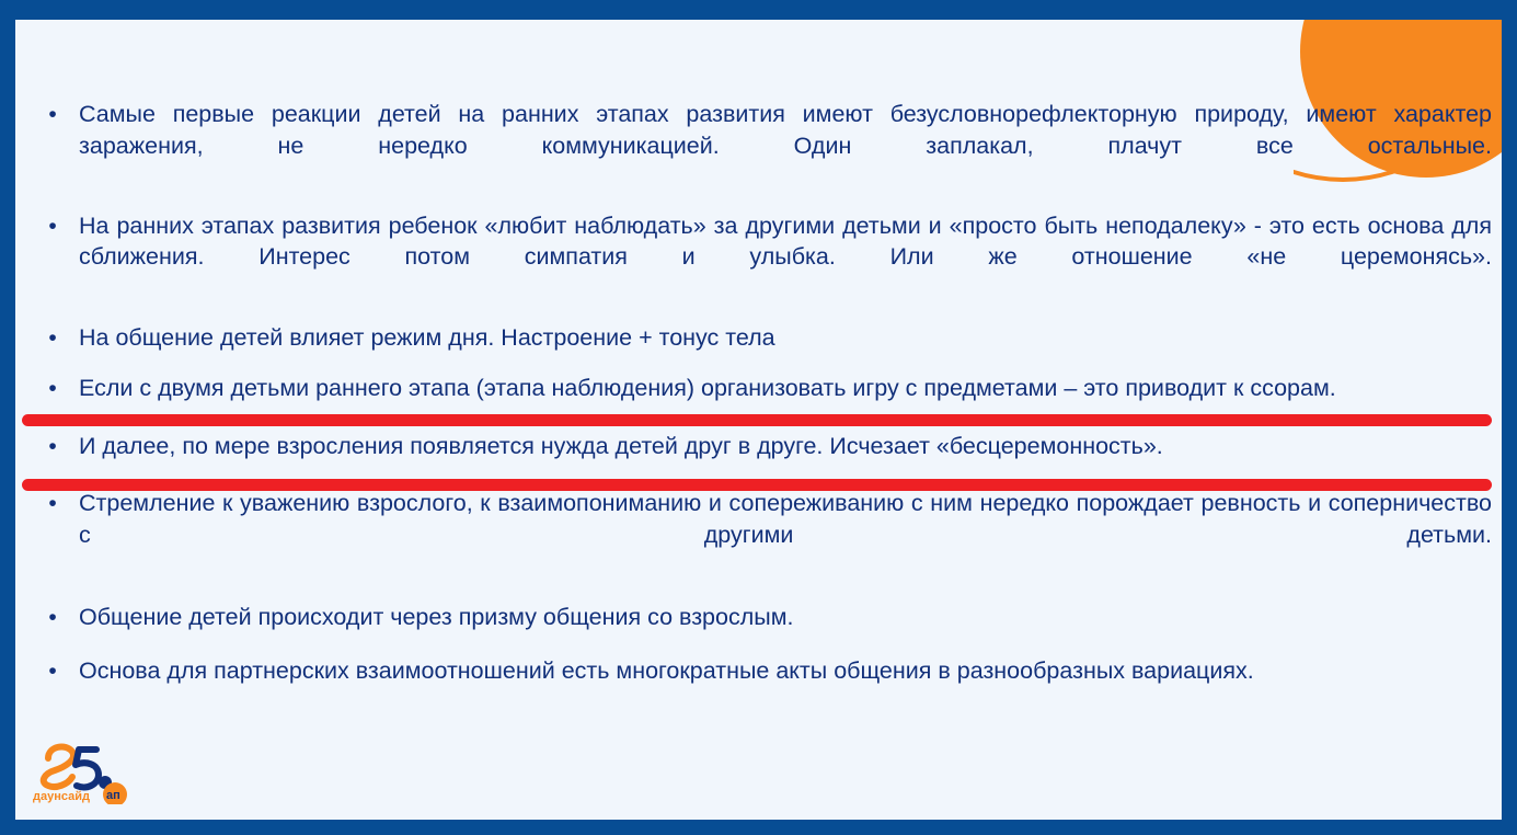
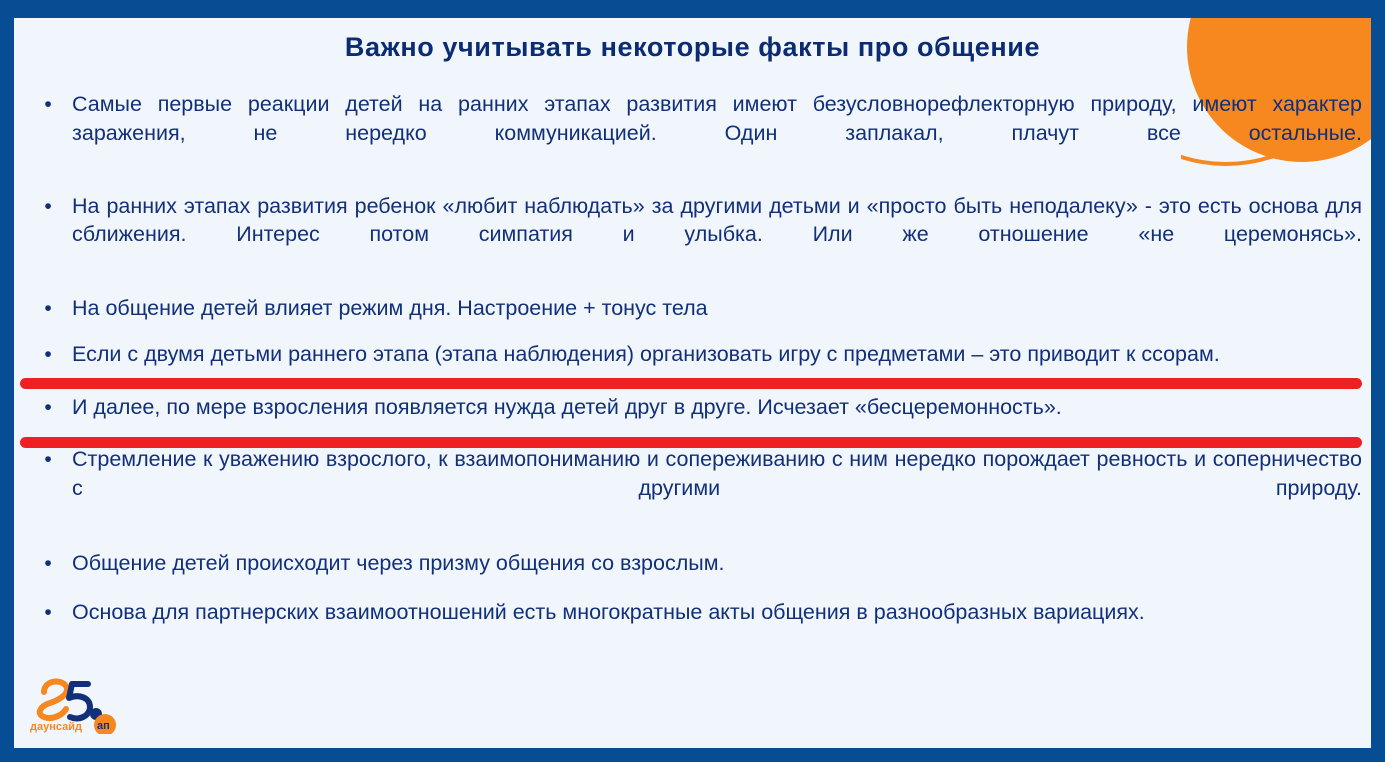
+ Важно учитывать некоторые факты про общение
  •
  Самые первые реакции детей на ранних этапах развития имеют безусловнорефлекторную природу, имеют характер заражения, не нередко коммуникацией. Один заплакал, плачут все остальные.
  •
  На ранних этапах развития ребенок «любит наблюдать» за другими детьми и «просто быть неподалеку» - это есть основа для сближения. Интерес потом симпатия и улыбка. Или же отношение «не церемонясь».
  •
  На общение детей влияет режим дня. Настроение + тонус тела
  •
  Если с двумя детьми раннего этапа (этапа наблюдения) организовать игру с предметами – это приводит к ссорам.
  •
  И далее, по мере взросления появляется нужда детей друг в друге. Исчезает «бесцеремонность».
  •
- Стремление к уважению взрослого, к взаимопониманию и сопереживанию с ним нередко порождает ревность и соперничество с другими детьми.
+ Стремление к уважению взрослого, к взаимопониманию и сопереживанию с ним нередко порождает ревность и соперничество с другими природу.
  •
  Общение детей происходит через призму общения со взрослым.
  •
  Основа для партнерских взаимоотношений есть многократные акты общения в разнообразных вариациях.
  даунсайд
  ап
